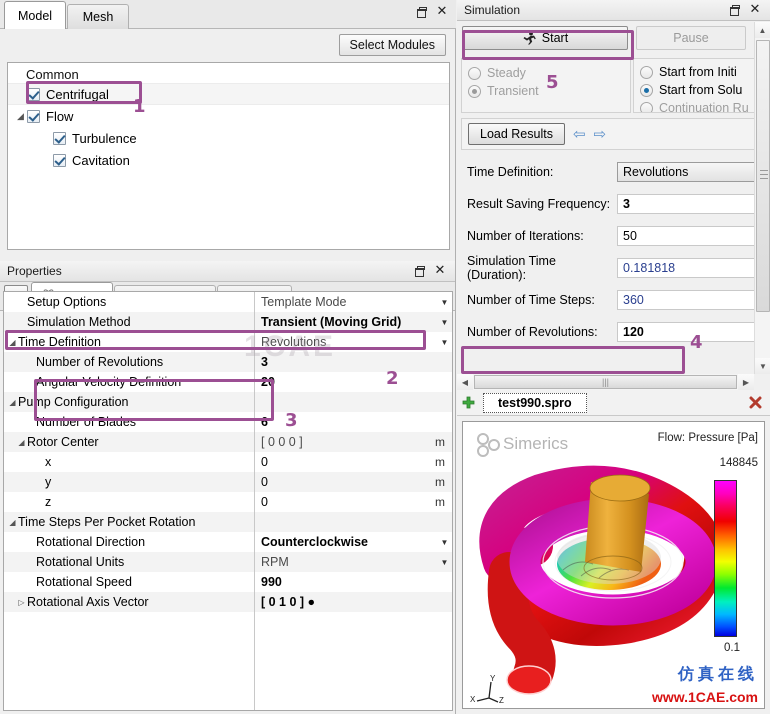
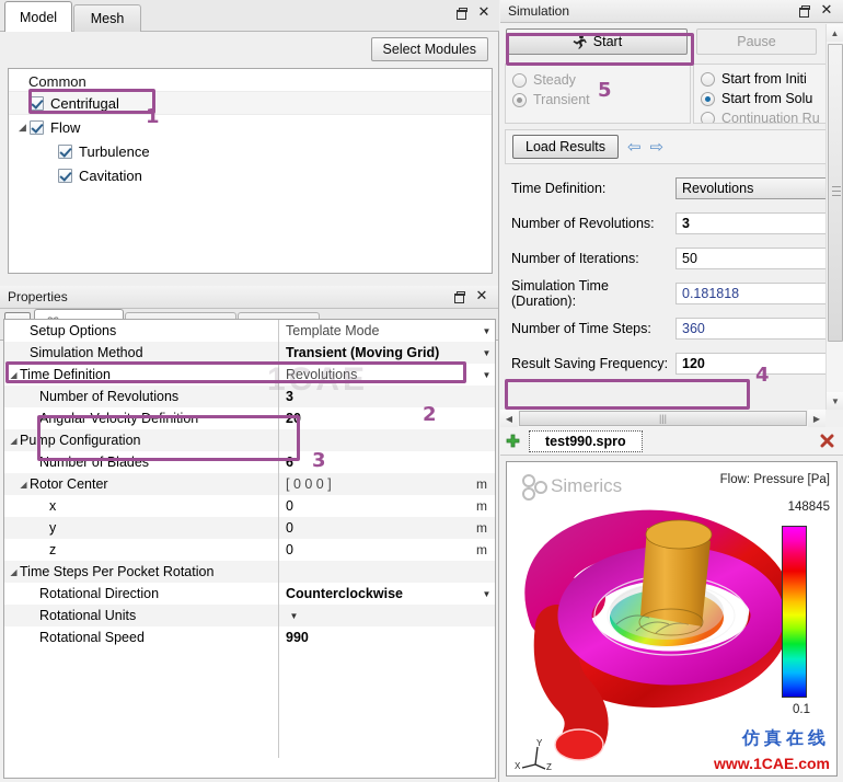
  Model
  Mesh
  ✕
  Select Modules
  Common
  Centrifugal
  ◢
  Flow
  Turbulence
  Cavitation
  Properties
  ✕
  Setup Options
  Template Mode
  ▼
  Simulation Method
  Transient (Moving Grid)
  ▼
  ◢
  Time Definition
  Revolutions
  ▼
  Number of Revolutions
  3
  Angular Velocity Definition
  20
  ◢
  Pump Configuration
  Number of Blades
  6
  ◢
  Rotor Center
  [ 0 0 0 ]
  m
  x
  0
  m
  y
  0
  m
  z
  0
  m
  ◢
  Time Steps Per Pocket Rotation
  Rotational Direction
  Counterclockwise
  ▼
  Rotational Units
- RPM
  ▼
  Rotational Speed
  990
- ▷
- Rotational Axis Vector
- [ 0 1 0 ] ●
  Simulation
  ✕
  Start
  Pause
  Steady
  Transient
  Start from Initi
  Start from Solu
  Continuation Ru
  Load Results
  ⇦
  ⇨
  Time Definition:
  Revolutions
- Result Saving Frequency:
+ Number of Revolutions:
  3
  Number of Iterations:
  50
  Simulation Time (Duration):
  0.181818
  Number of Time Steps:
  360
- Number of Revolutions:
+ Result Saving Frequency:
  120
  ▲
  ▼
  ◀
  |||
  ▶
  test990.spro
  Simerics
  X
  Y
  Z
  Flow: Pressure [Pa]
  148845
  0.1
  仿真在线
  www.1CAE.com
  1CAE
  1
  2
  3
  4
  5
